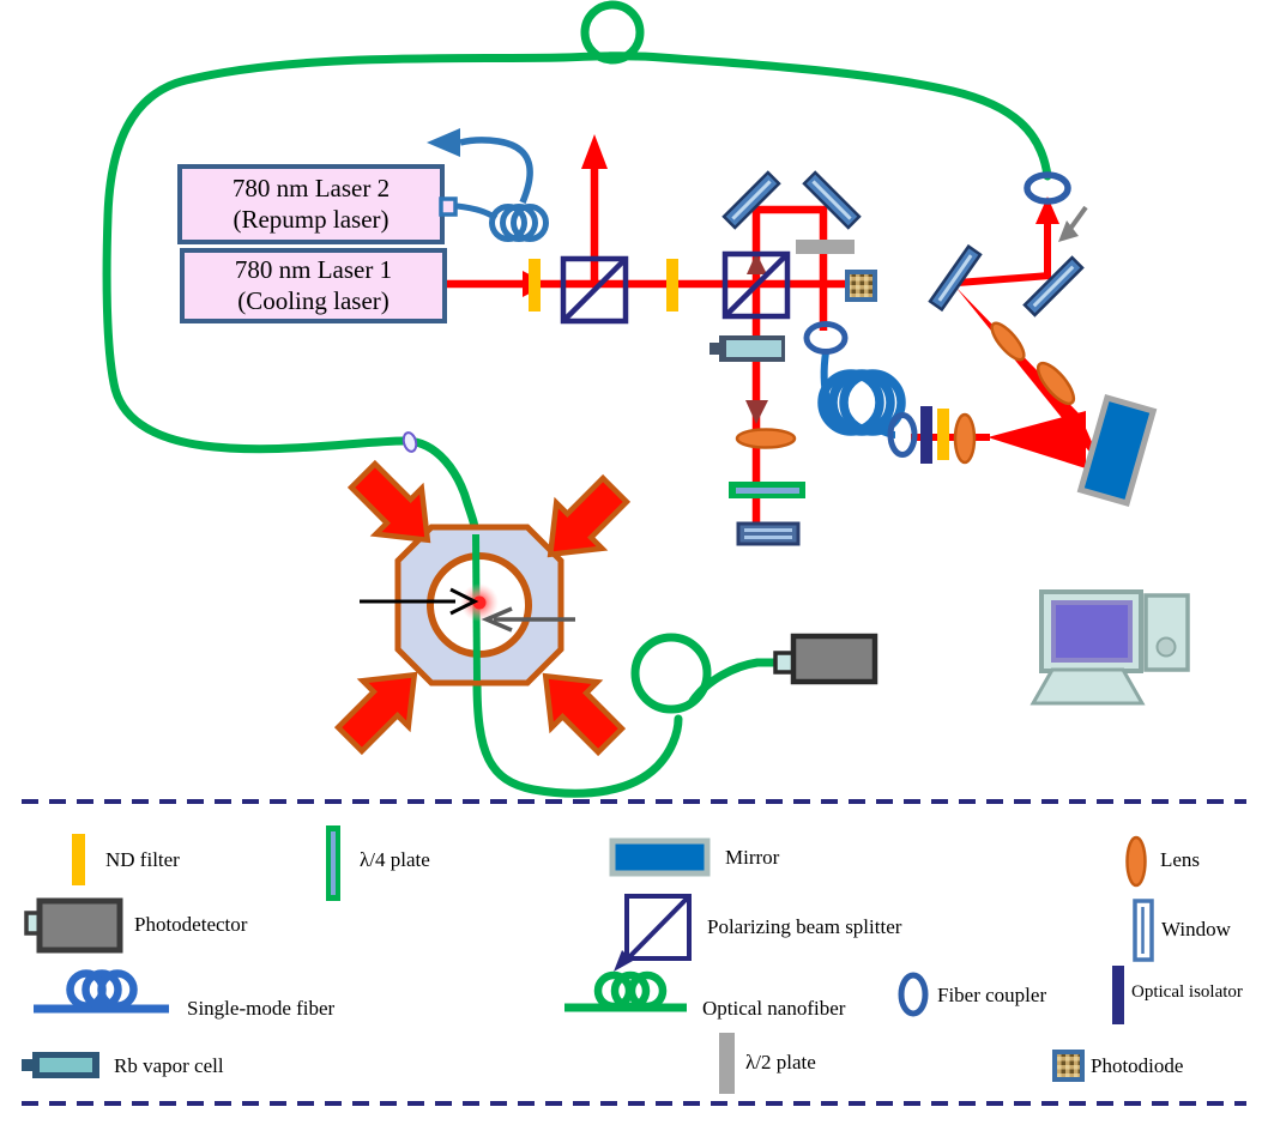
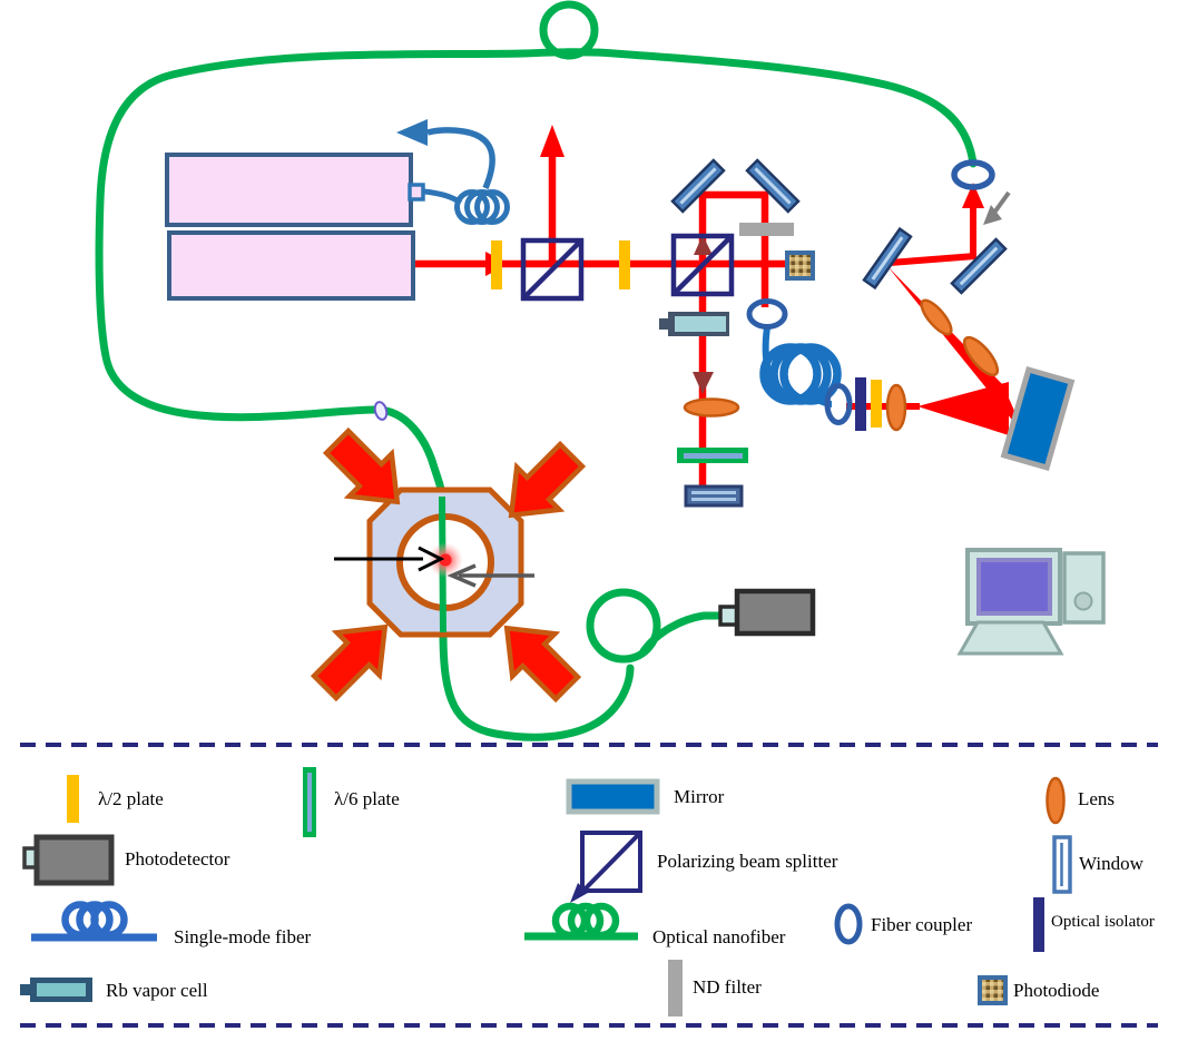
- 780 nm Laser 2
- (Repump laser)
- 780 nm Laser 1
- (Cooling laser)
- ND filter
+ λ/2 plate
- λ/4 plate
+ λ/6 plate
  Mirror
  Lens
  Photodetector
  Polarizing beam splitter
  Window
  Single-mode fiber
  Optical nanofiber
  Fiber coupler
  Optical isolator
  Rb vapor cell
- λ/2 plate
+ ND filter
  Photodiode
